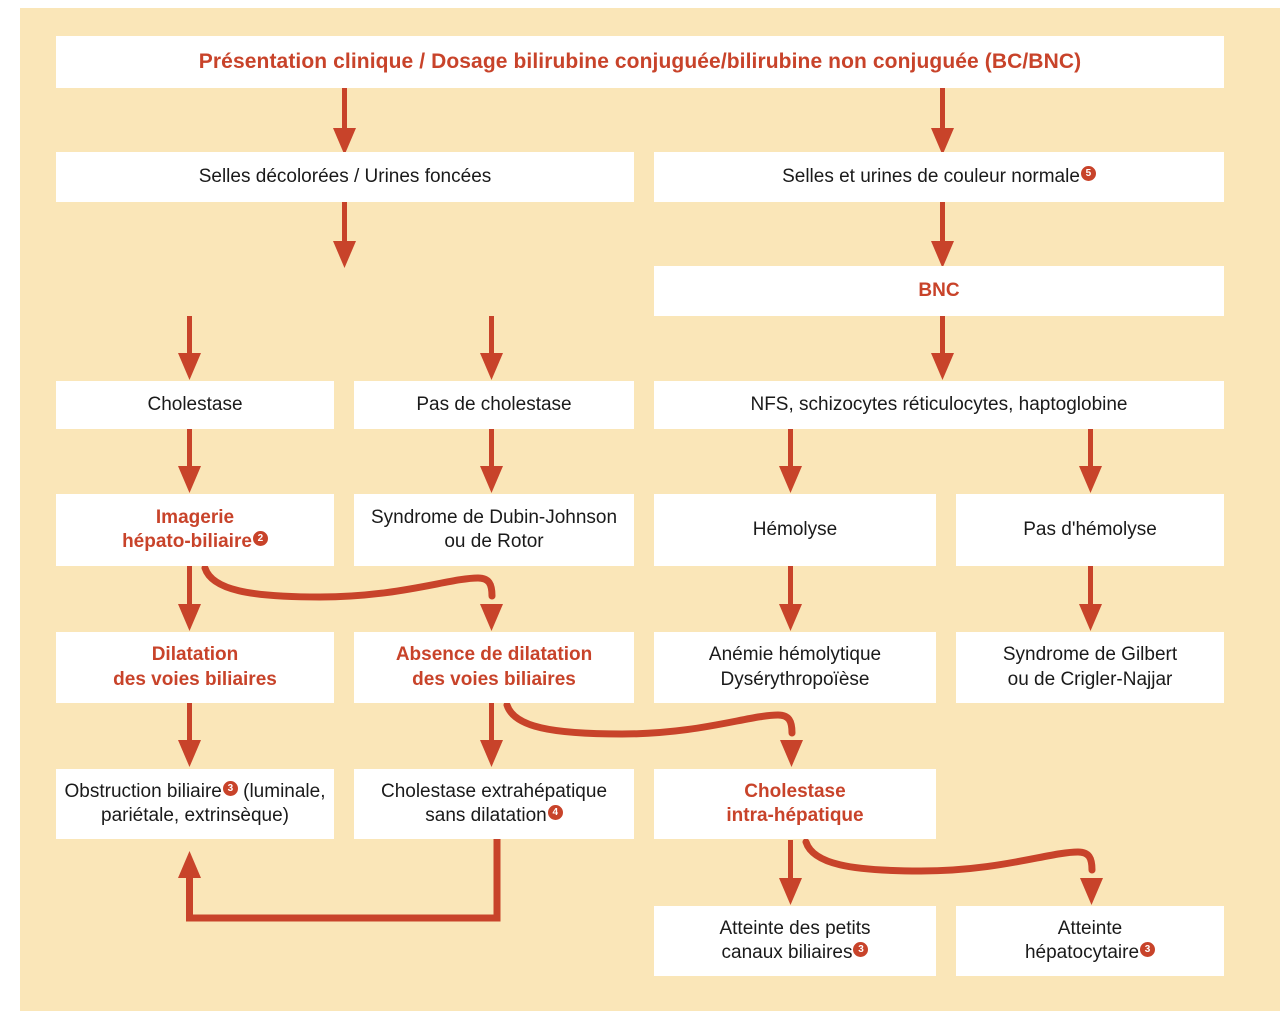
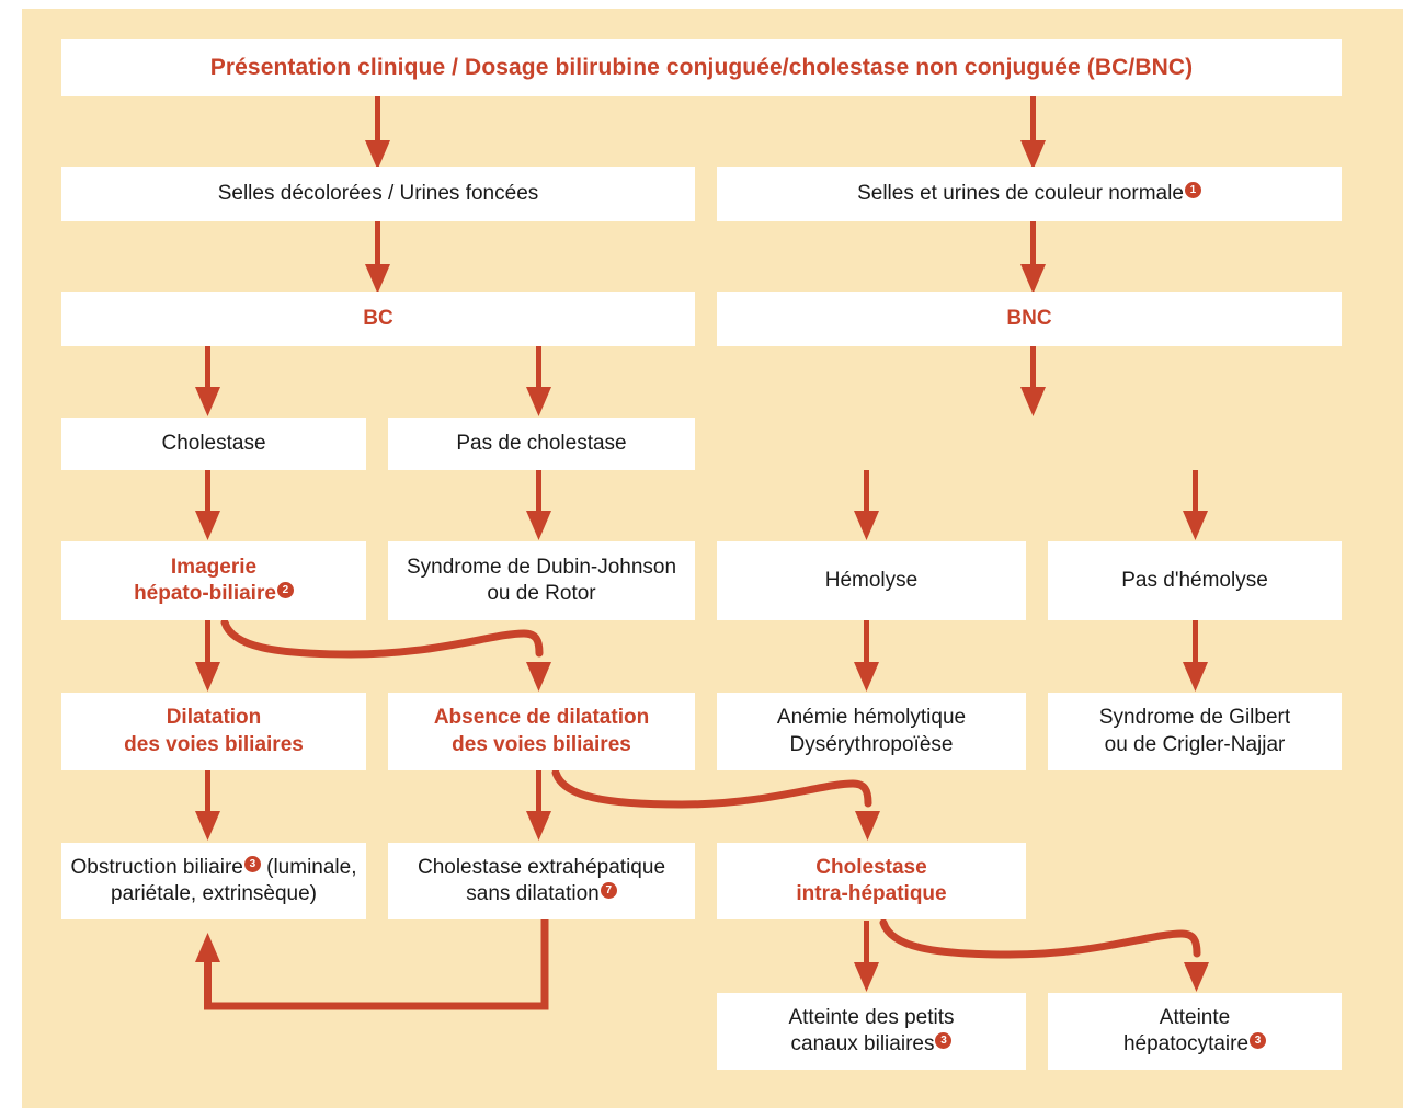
- Présentation clinique / Dosage bilirubine conjuguée/bilirubine non conjuguée (BC/BNC)
+ Présentation clinique / Dosage bilirubine conjuguée/cholestase non conjuguée (BC/BNC)
  Selles décolorées / Urines foncées
- Selles et urines de couleur normale 5
+ Selles et urines de couleur normale 1
+ BC
  BNC
  Cholestase
  Pas de cholestase
- NFS, schizocytes réticulocytes, haptoglobine
  Imagerie
  hépato-biliaire 2
  Syndrome de Dubin-Johnson
  ou de Rotor
  Hémolyse
  Pas d'hémolyse
  Dilatation
  des voies biliaires
  Absence de dilatation
  des voies biliaires
  Anémie hémolytique
  Dysérythropoïèse
  Syndrome de Gilbert
  ou de Crigler-Najjar
  Obstruction biliaire 3 (luminale,
  pariétale, extrinsèque)
  Cholestase extrahépatique
- sans dilatation 4
+ sans dilatation 7
  Cholestase
  intra-hépatique
  Atteinte des petits
  canaux biliaires 3
  Atteinte
  hépatocytaire 3
